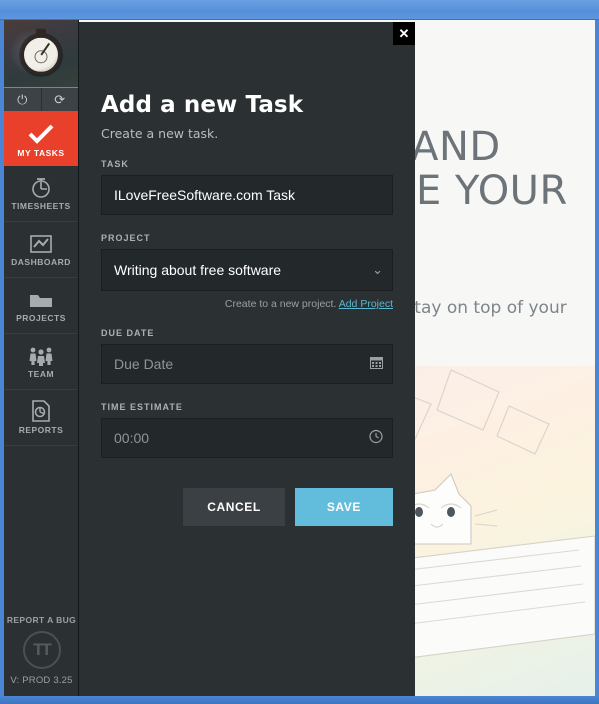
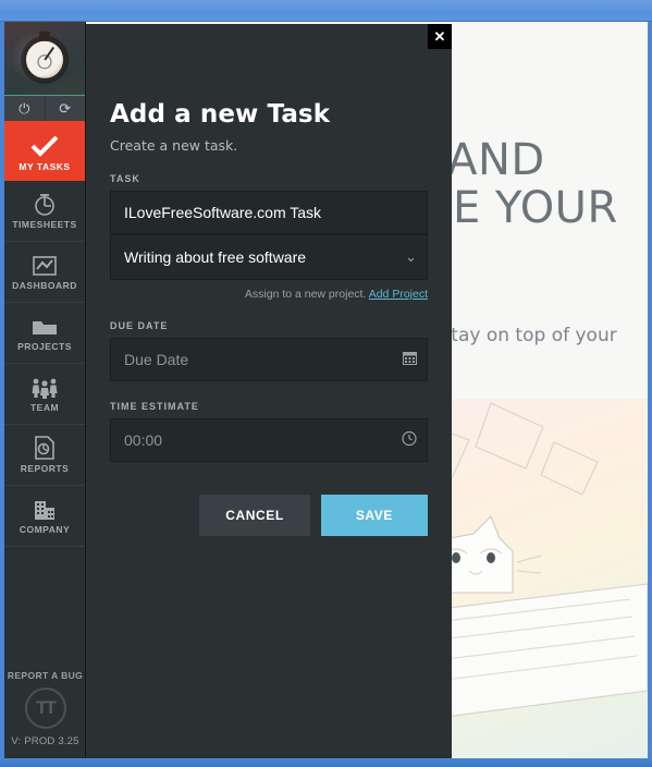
  ⏻
  ⟳
  MY TASKS
  TIMESHEETS
  DASHBOARD
  PROJECTS
  TEAM
  REPORTS
+ COMPANY
  REPORT A BUG
  TT
  V: PROD 3.25
  ✕
  Add a new Task
  Create a new task.
  TASK
  ILoveFreeSoftware.com Task
- PROJECT
  Writing about free software
  ⌄
- Create to a new project. Add Project
+ Assign to a new project. Add Project
  DUE DATE
  Due Date
  TIME ESTIMATE
  00:00
  CANCEL
  SAVE
